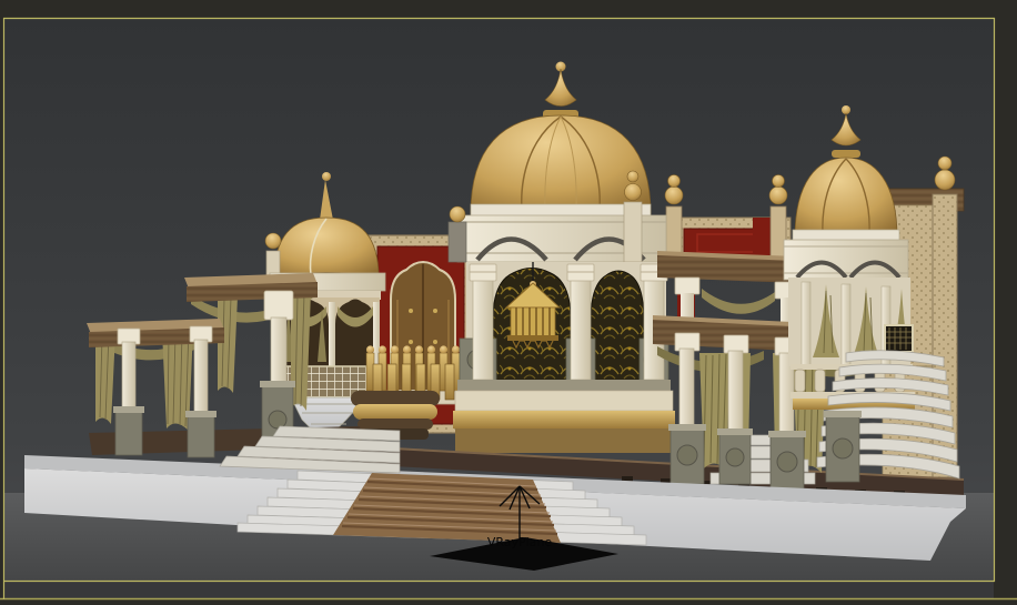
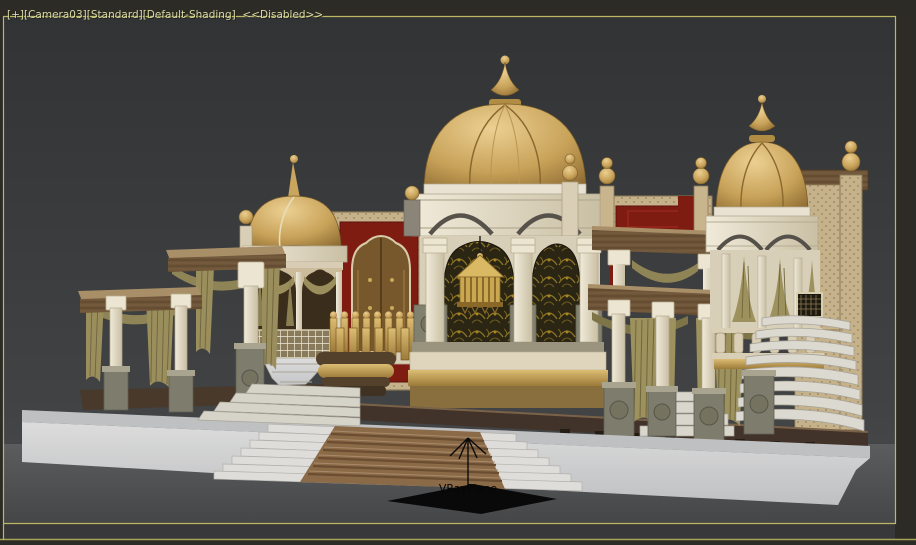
+ [+][Camera03][Standard][Default-Shading] <<Disabled>>
  VRayPlane
